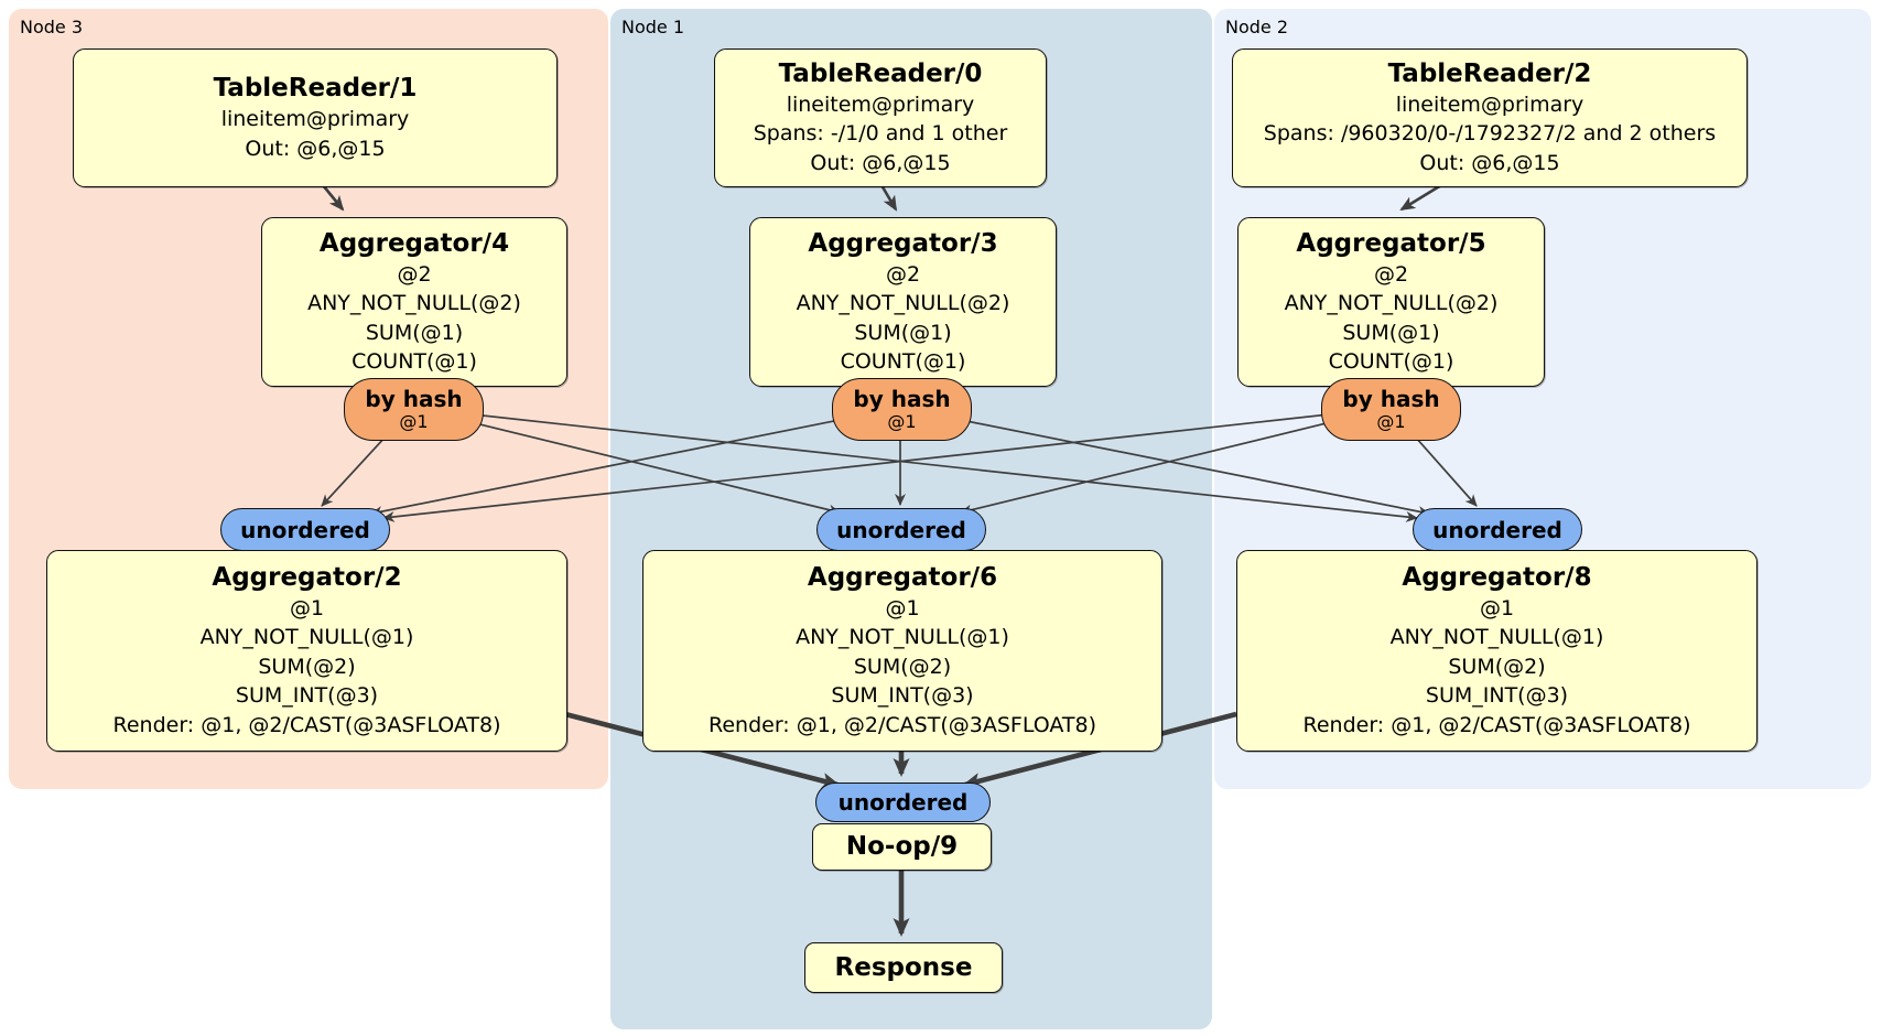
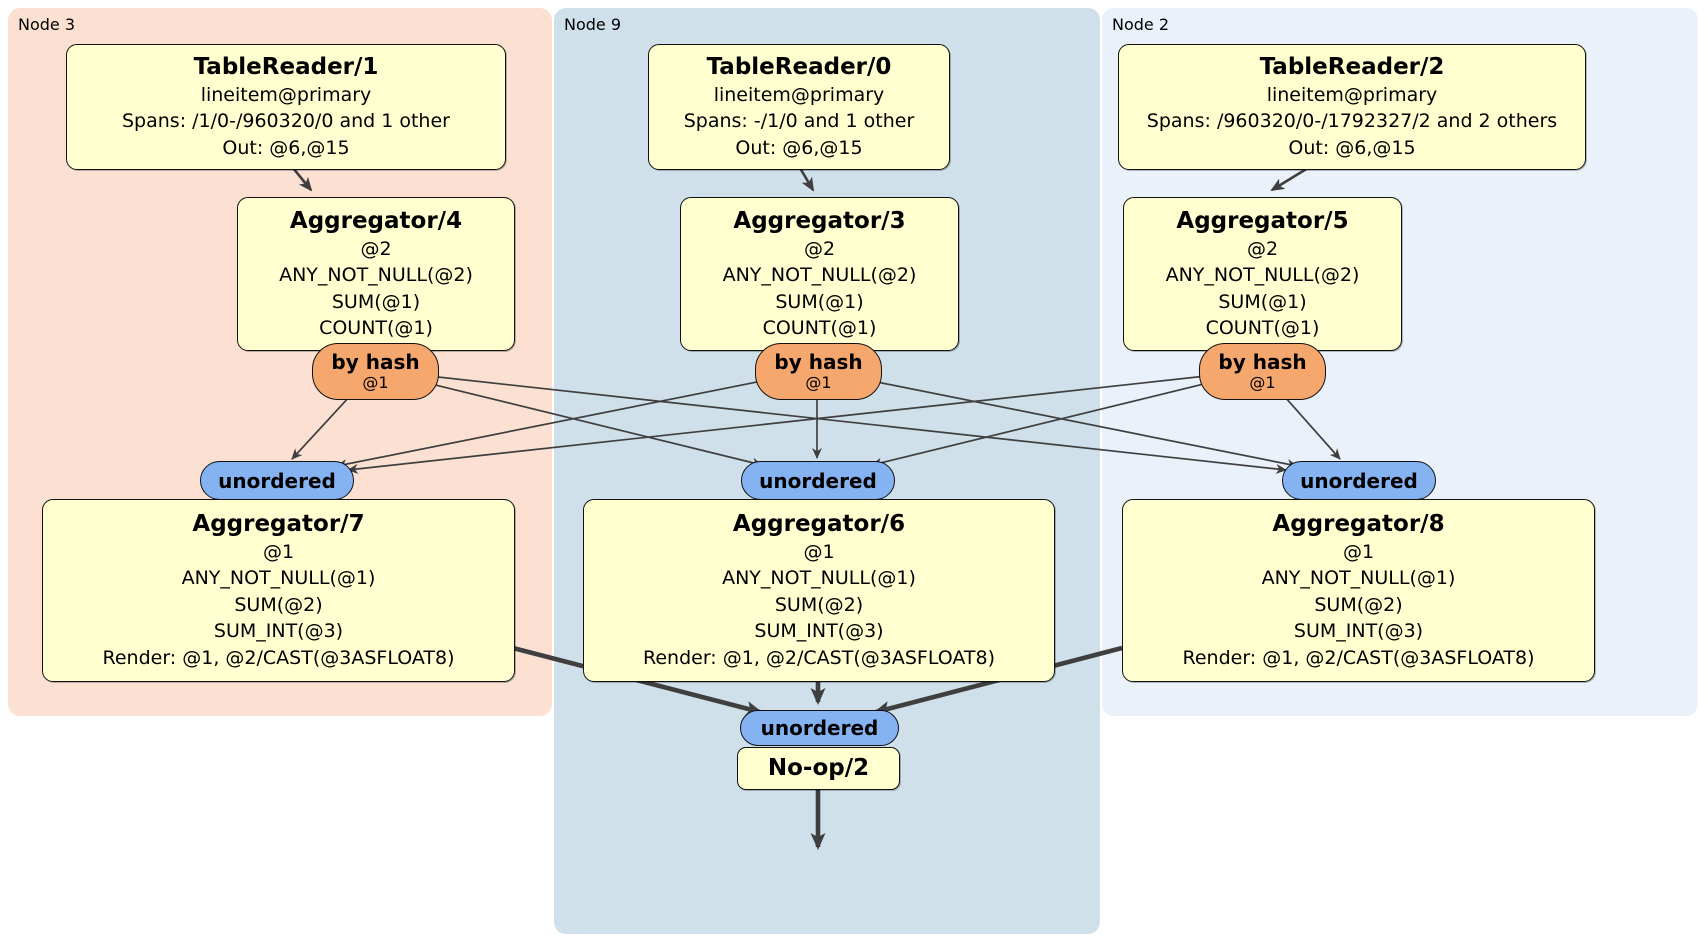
  Node 3
- Node 1
+ Node 9
  Node 2
  TableReader/1
  lineitem@primary
+ Spans: /1/0-/960320/0 and 1 other
  Out: @6,@15
  TableReader/0
  lineitem@primary
  Spans: -/1/0 and 1 other
  Out: @6,@15
  TableReader/2
  lineitem@primary
  Spans: /960320/0-/1792327/2 and 2 others
  Out: @6,@15
  Aggregator/4
  @2
  ANY_NOT_NULL(@2)
  SUM(@1)
  COUNT(@1)
  Aggregator/3
  @2
  ANY_NOT_NULL(@2)
  SUM(@1)
  COUNT(@1)
  Aggregator/5
  @2
  ANY_NOT_NULL(@2)
  SUM(@1)
  COUNT(@1)
- Aggregator/2
+ Aggregator/7
  @1
  ANY_NOT_NULL(@1)
  SUM(@2)
  SUM_INT(@3)
  Render: @1, @2/CAST(@3ASFLOAT8)
  Aggregator/6
  @1
  ANY_NOT_NULL(@1)
  SUM(@2)
  SUM_INT(@3)
  Render: @1, @2/CAST(@3ASFLOAT8)
  Aggregator/8
  @1
  ANY_NOT_NULL(@1)
  SUM(@2)
  SUM_INT(@3)
  Render: @1, @2/CAST(@3ASFLOAT8)
- No-op/9
+ No-op/2
- Response
  by hash
  @1
  by hash
  @1
  by hash
  @1
  unordered
  unordered
  unordered
  unordered
